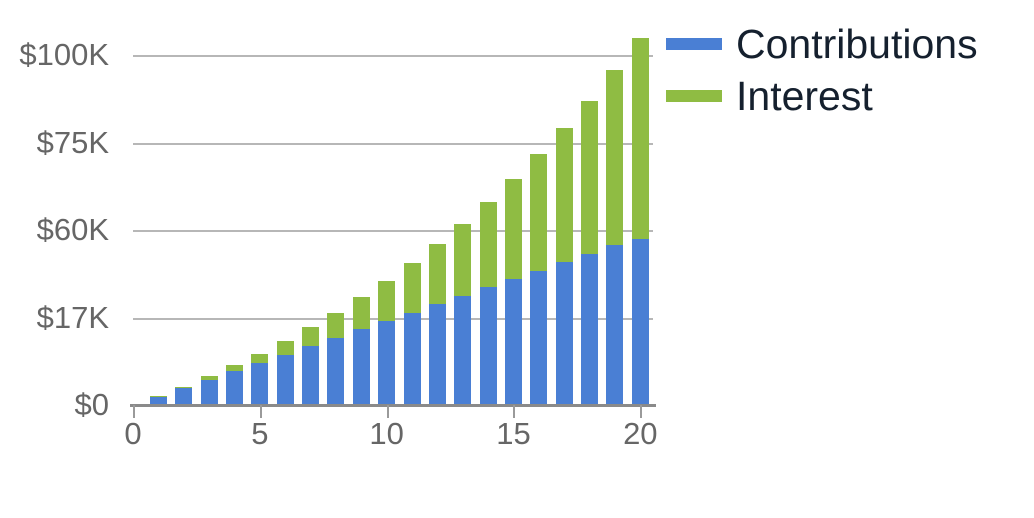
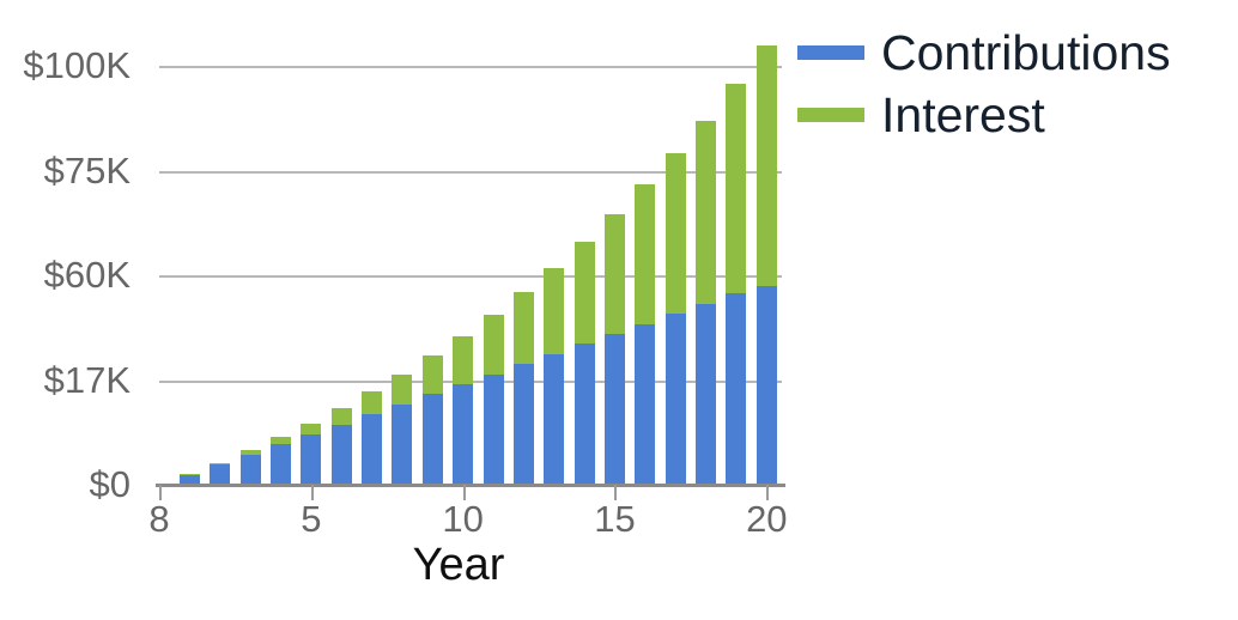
  $0
  $17K
  $60K
  $75K
  $100K
- 0
+ 8
  5
  10
  15
  20
+ Year
  Contributions
  Interest
